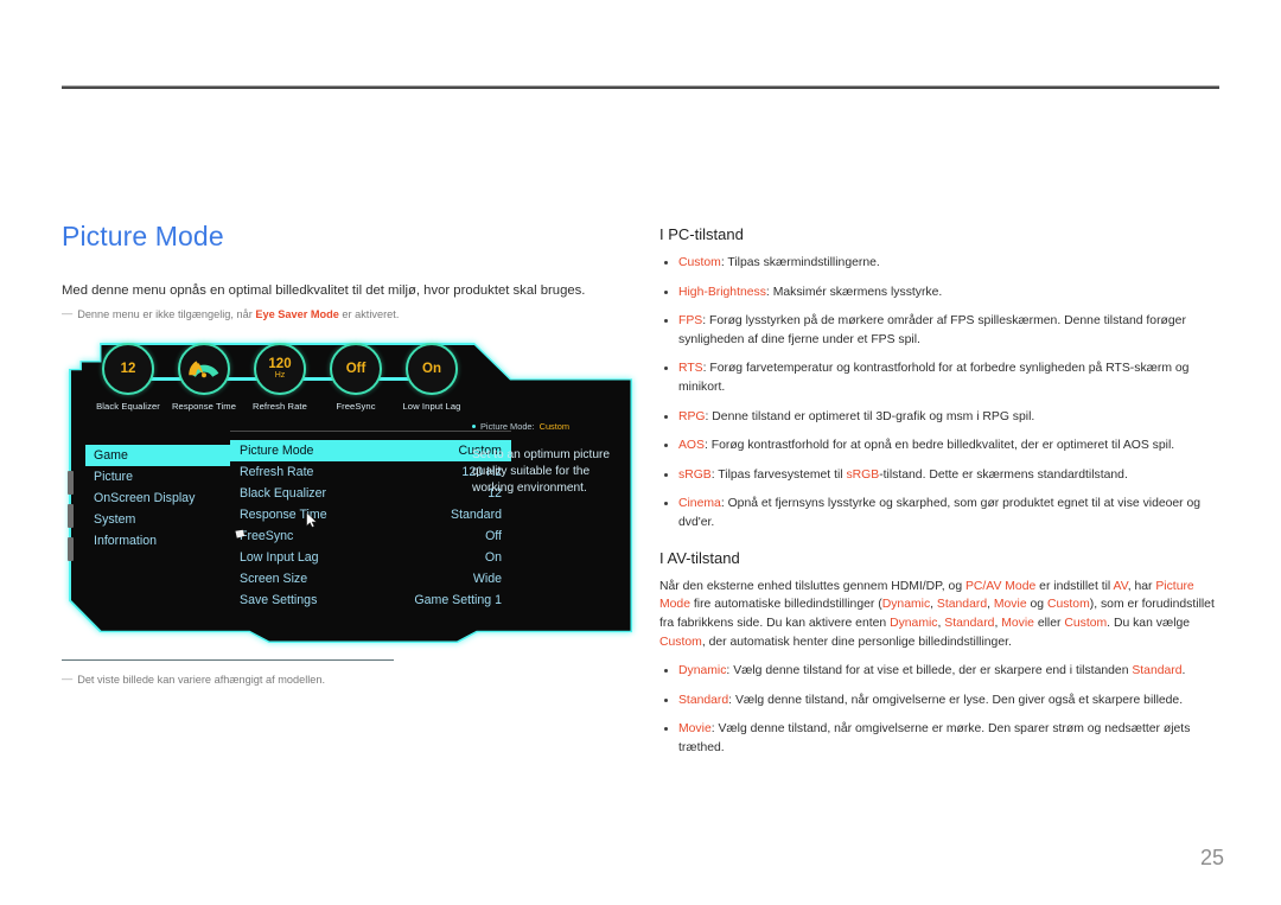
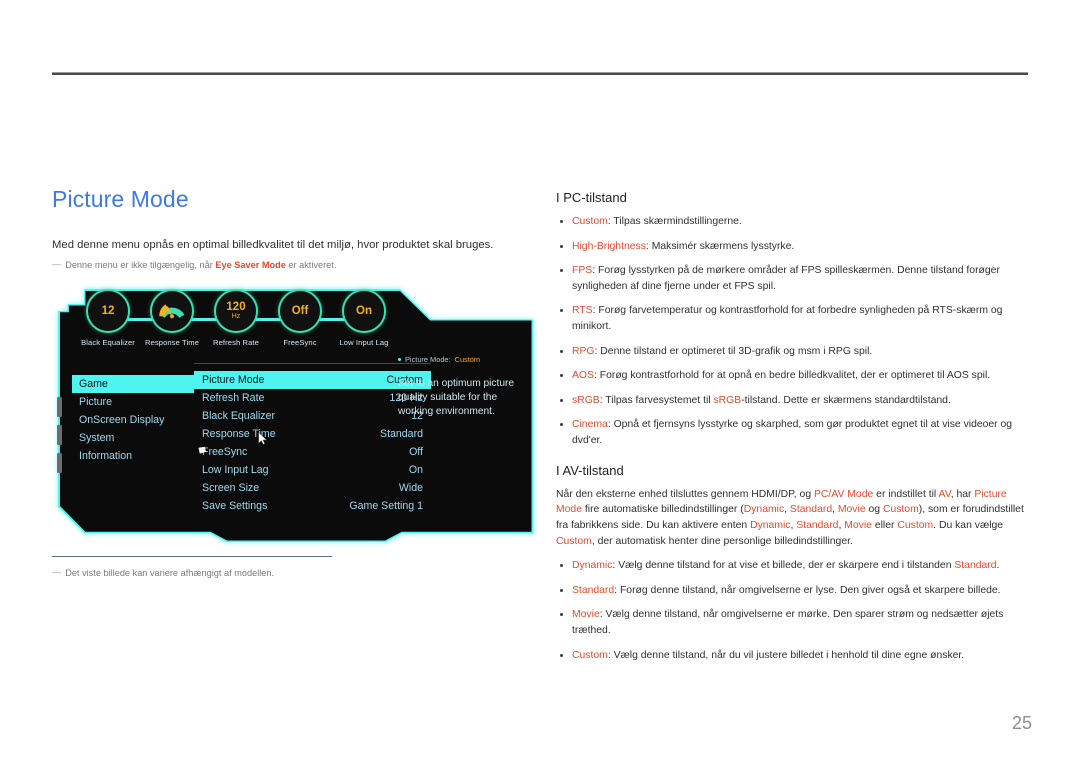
  Picture Mode
  Med denne menu opnås en optimal billedkvalitet til det miljø, hvor produktet skal bruges.
  ―
  Denne menu er ikke tilgængelig, når Eye Saver Mode er aktiveret.
  12
  Black Equalizer
  Response Time
  120
  Refresh Rate
  Off
  FreeSync
  On
  Low Input Lag
  Game
  Picture
  OnScreen Display
  System
  Information
  Picture Mode
  Custom
  Refresh Rate
  120 Hz
  Black Equalizer
  12
  Response Tme
  Standard
  reeSync
  Off
  Low Input Lag
  On
  Screen Size
  Wide
  Save Settings
  Game Setting 1
  Picture Mode:
  Custom
  Set to an optimum picture quality suitable for the working environment.
  ―
  Det viste billede kan variere afhængigt af modellen.
  I PC-tilstand
  Custom: Tilpas skærmindstillingerne.
  High-Brightness: Maksimér skærmens lysstyrke.
  FPS: Forøg lysstyrken på de mørkere områder af FPS spilleskærmen. Denne tilstand forøger synligheden af dine fjerne under et FPS spil.
  RTS: Forøg farvetemperatur og kontrastforhold for at forbedre synligheden på RTS-skærm og minikort.
  RPG: Denne tilstand er optimeret til 3D-grafik og msm i RPG spil.
  AOS: Forøg kontrastforhold for at opnå en bedre billedkvalitet, der er optimeret til AOS spil.
  sRGB: Tilpas farvesystemet til sRGB-tilstand. Dette er skærmens standardtilstand.
  Cinema: Opnå et fjernsyns lysstyrke og skarphed, som gør produktet egnet til at vise videoer og dvd'er.
  I AV-tilstand
  Når den eksterne enhed tilsluttes gennem HDMI/DP, og PC/AV Mode er indstillet til AV, har Picture Mode fire automatiske billedindstillinger (Dynamic, Standard, Movie og Custom), som er forudindstillet fra fabrikkens side. Du kan aktivere enten Dynamic, Standard, Movie eller Custom. Du kan vælge Custom, der automatisk henter dine personlige billedindstillinger.
  Dynamic: Vælg denne tilstand for at vise et billede, der er skarpere end i tilstanden Standard.
- Standard: Vælg denne tilstand, når omgivelserne er lyse. Den giver også et skarpere billede.
+ Standard: Forøg denne tilstand, når omgivelserne er lyse. Den giver også et skarpere billede.
  Movie: Vælg denne tilstand, når omgivelserne er mørke. Den sparer strøm og nedsætter øjets træthed.
+ Custom: Vælg denne tilstand, når du vil justere billedet i henhold til dine egne ønsker.
  25
